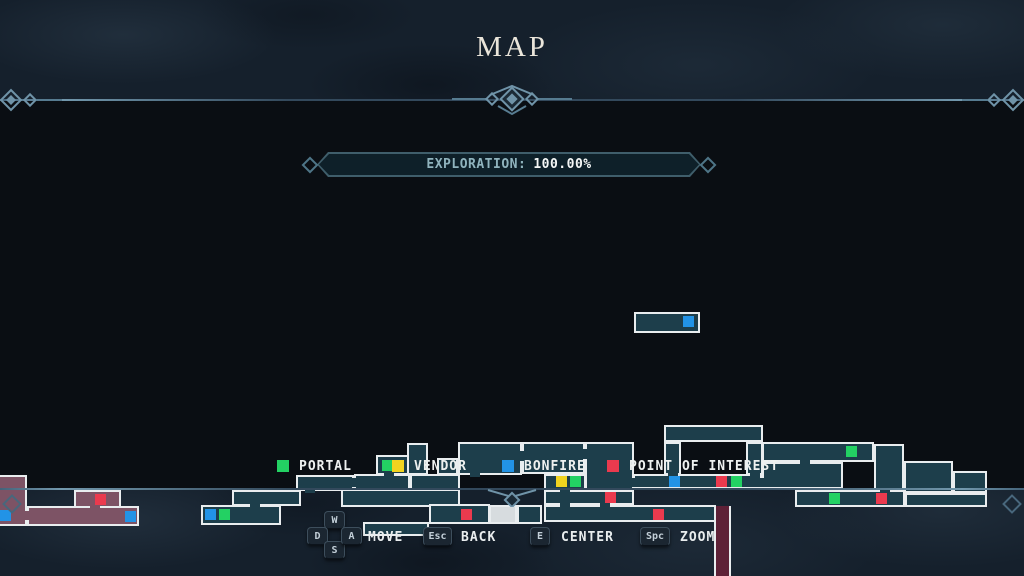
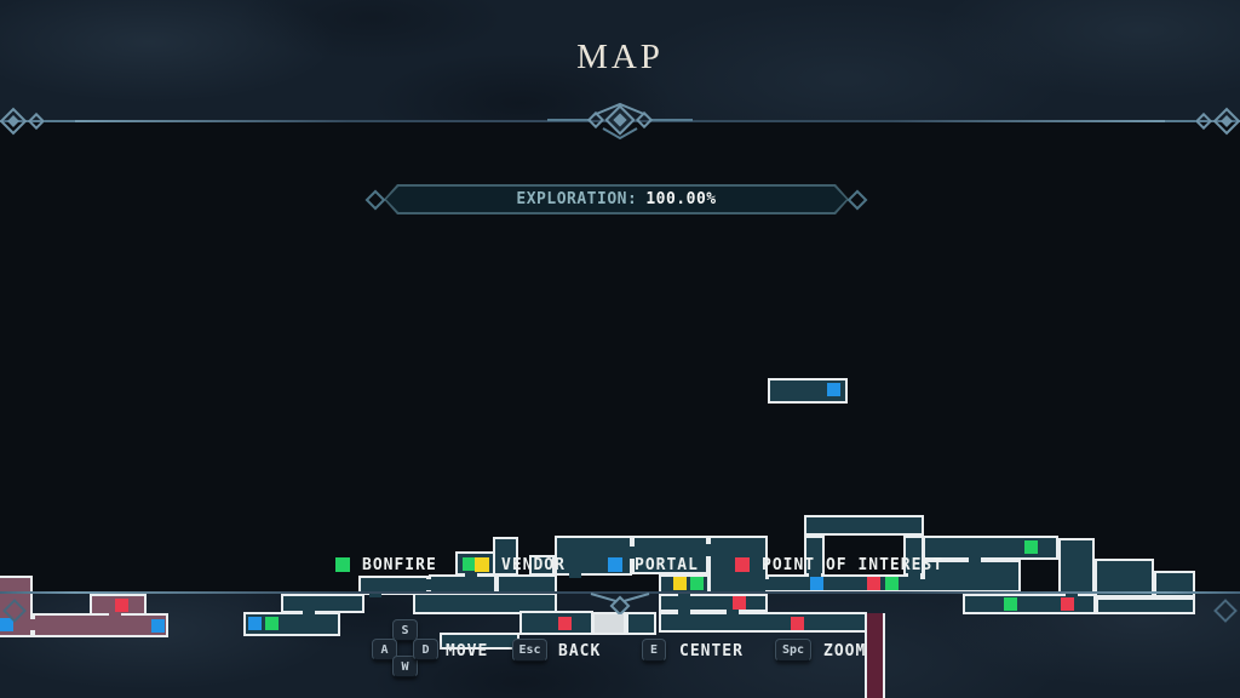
  MAP
  EXPLORATION:
  100.00%
- PORTAL
+ BONFIRE
  VENDOR
- BONFIRE
+ PORTAL
  POINT OF INTEREST
- W
+ S
- D
+ A
- S
+ W
- A
+ D
  MOVE
  Esc
  BACK
  E
  CENTER
  Spc
  ZOOM
